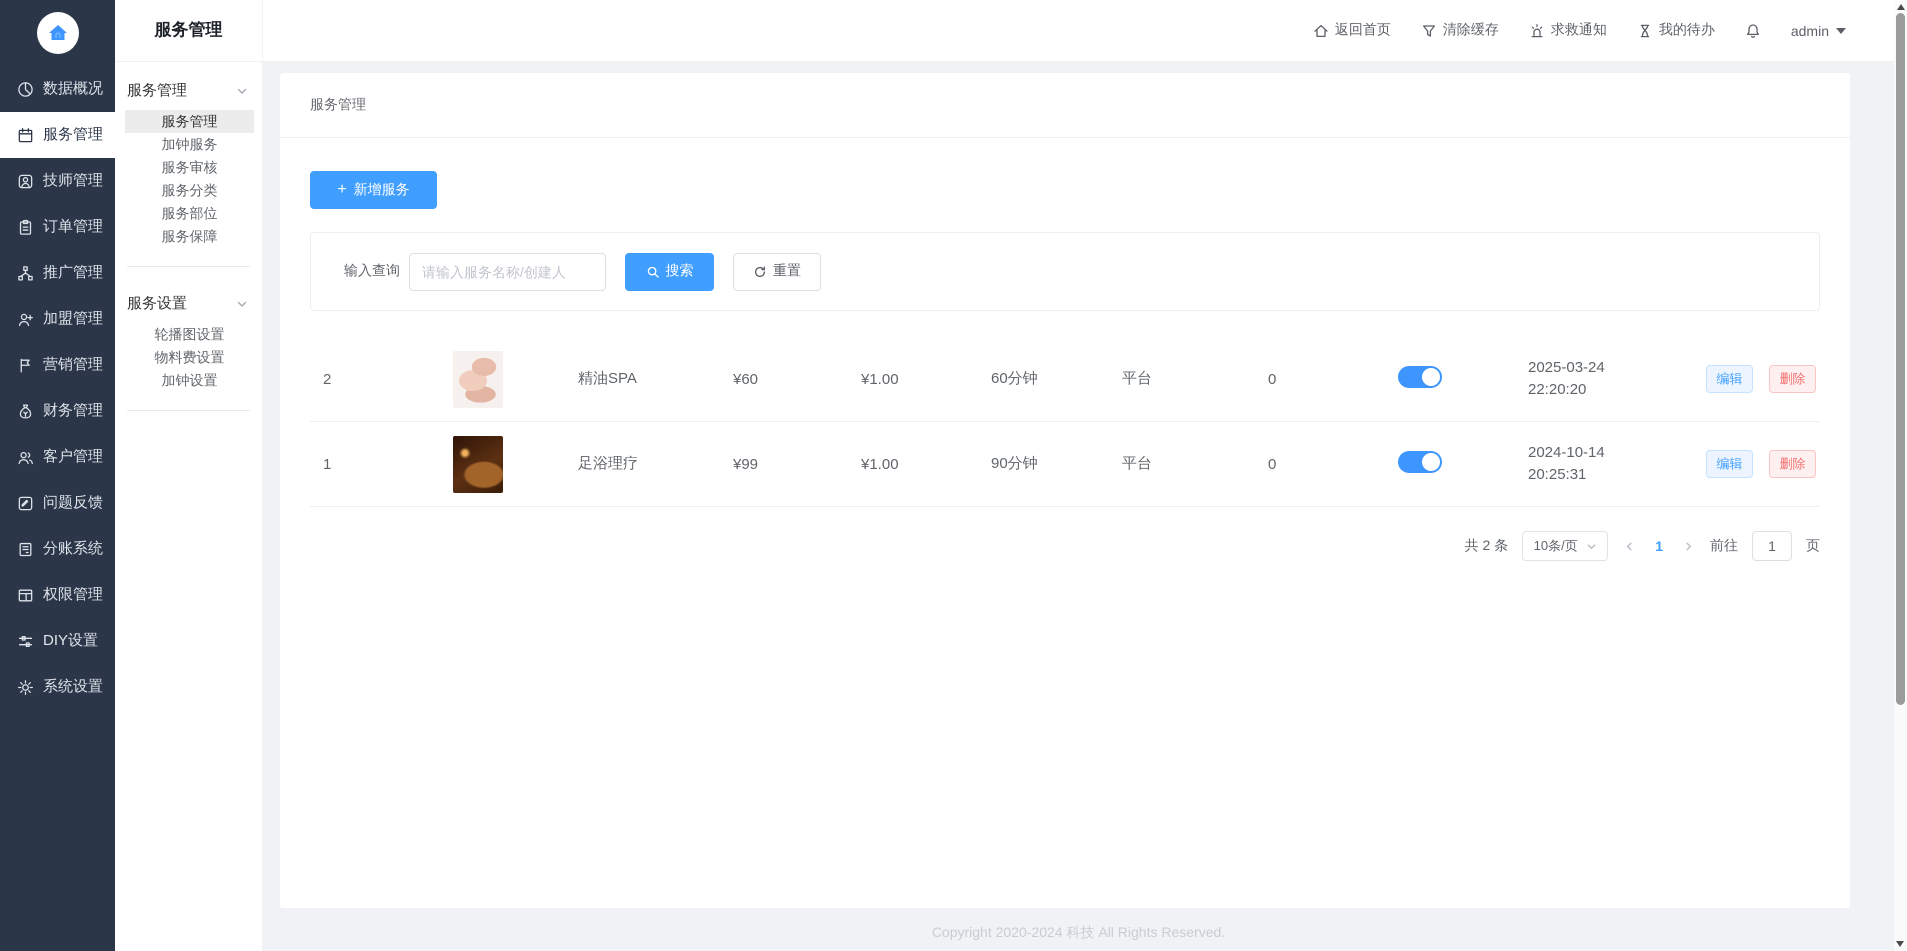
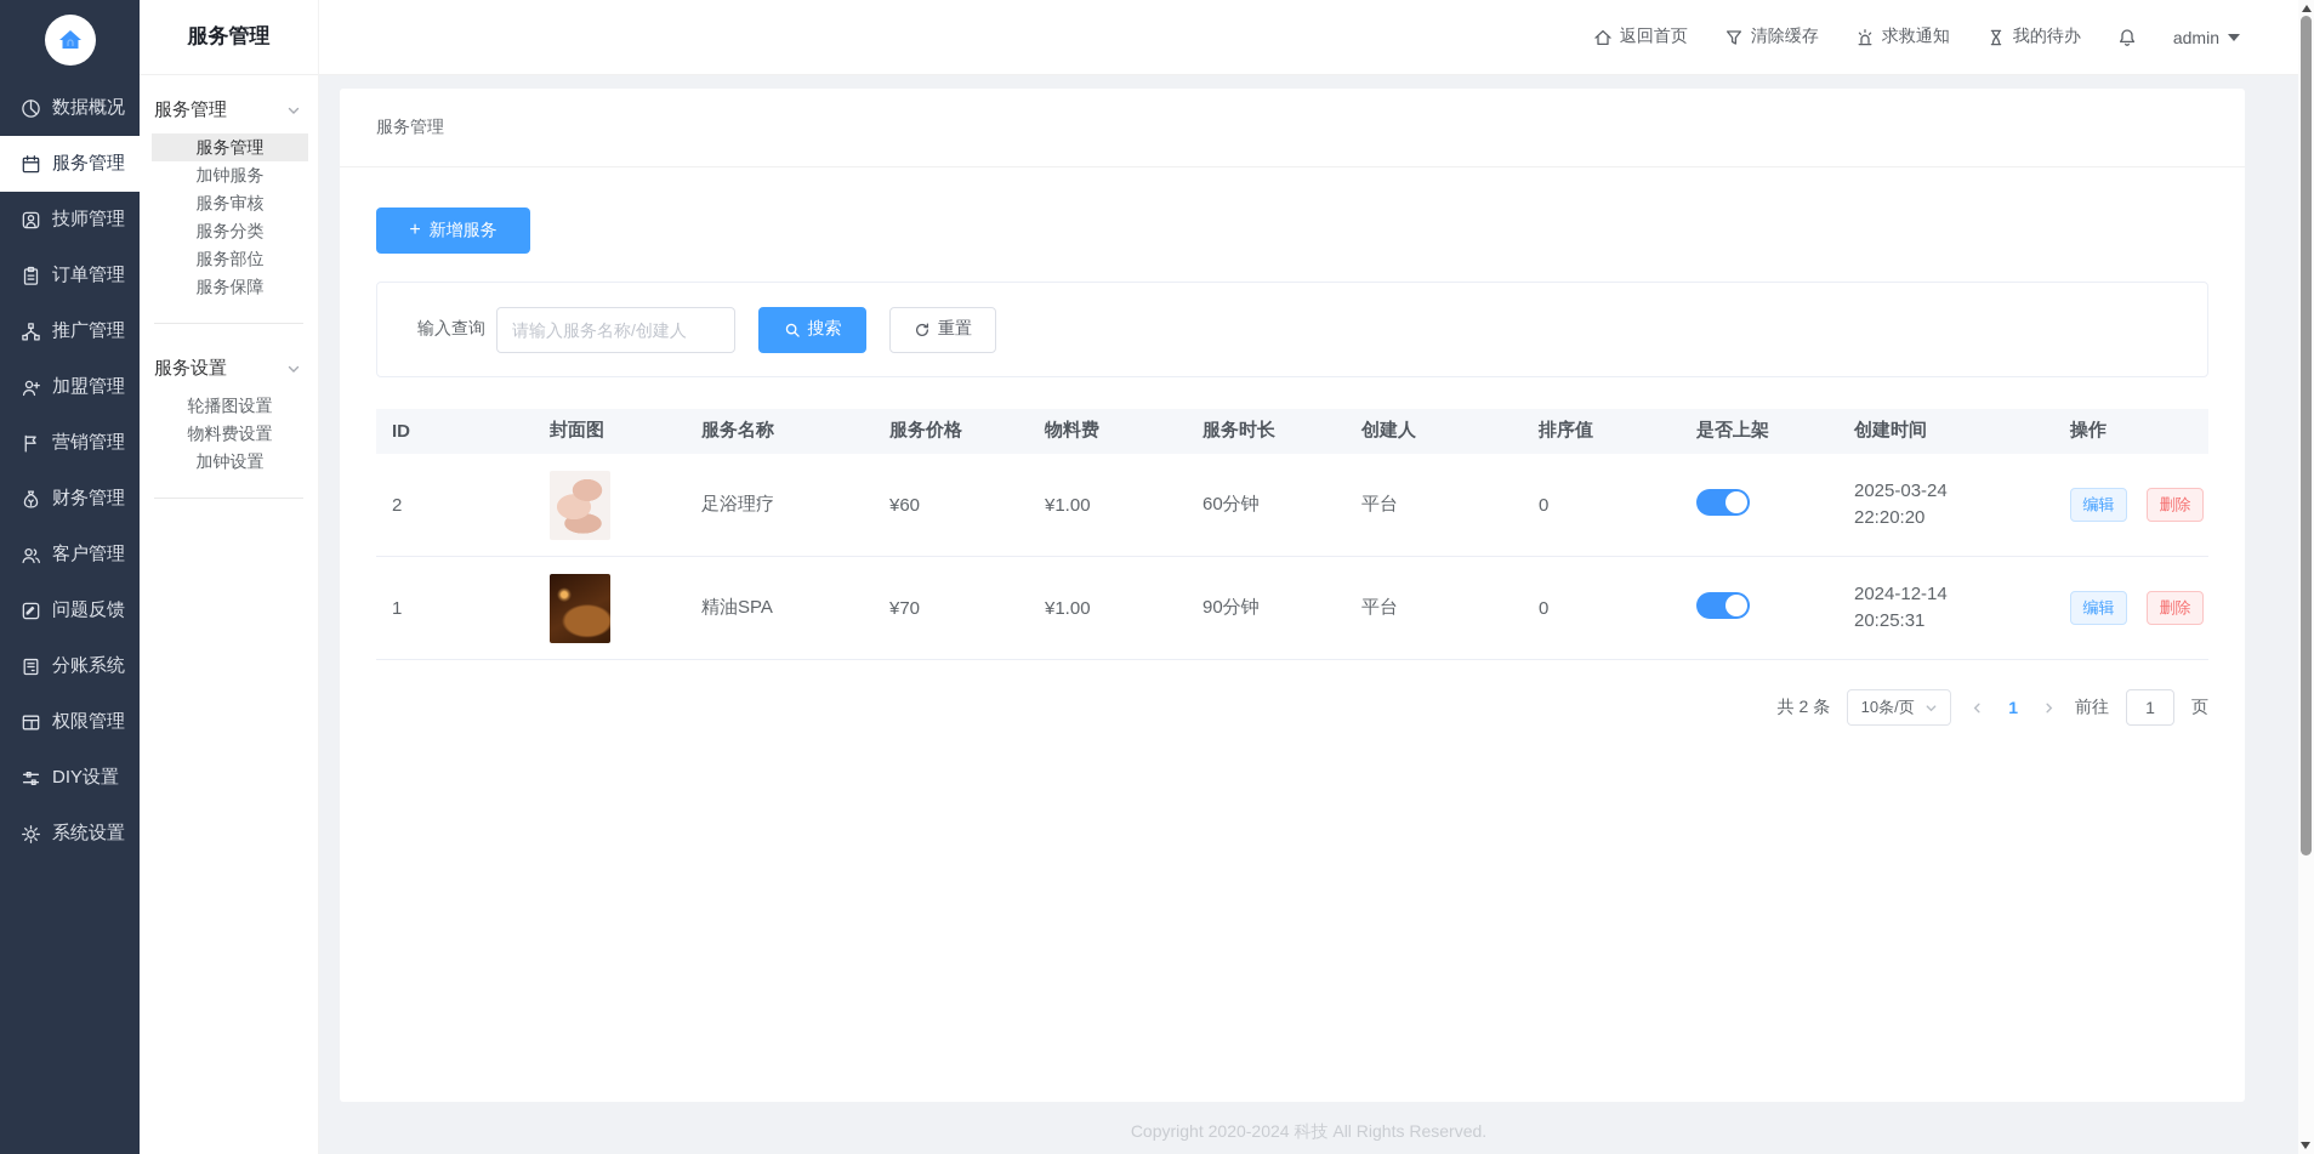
  数据概况
  服务管理
  技师管理
  订单管理
  推广管理
  加盟管理
  营销管理
  财务管理
  客户管理
  问题反馈
  分账系统
  权限管理
  DIY设置
  系统设置
  服务管理
  服务管理
  服务管理
  加钟服务
  服务审核
  服务分类
  服务部位
  服务保障
  服务设置
  轮播图设置
  物料费设置
  加钟设置
  返回首页
  清除缓存
  求救通知
  我的待办
  admin
  服务管理
  +
  新增服务
  输入查询
  请输入服务名称/创建人
  搜索
  重置
+ ID
+ 封面图
+ 服务名称
+ 服务价格
+ 物料费
+ 服务时长
+ 创建人
+ 排序值
+ 是否上架
+ 创建时间
+ 操作
  2
- 精油SPA
+ 足浴理疗
  ¥60
  ¥1.00
  60分钟
  平台
  0
  2025-03-24
  22:20:20
  编辑 删除
  1
- 足浴理疗
+ 精油SPA
- ¥99
+ ¥70
  ¥1.00
  90分钟
  平台
  0
- 2024-10-14
+ 2024-12-14
  20:25:31
  编辑 删除
  共 2 条
  10条/页
  1
  前往
  1
  页
  Copyright 2020-2024 科技 All Rights Reserved.
